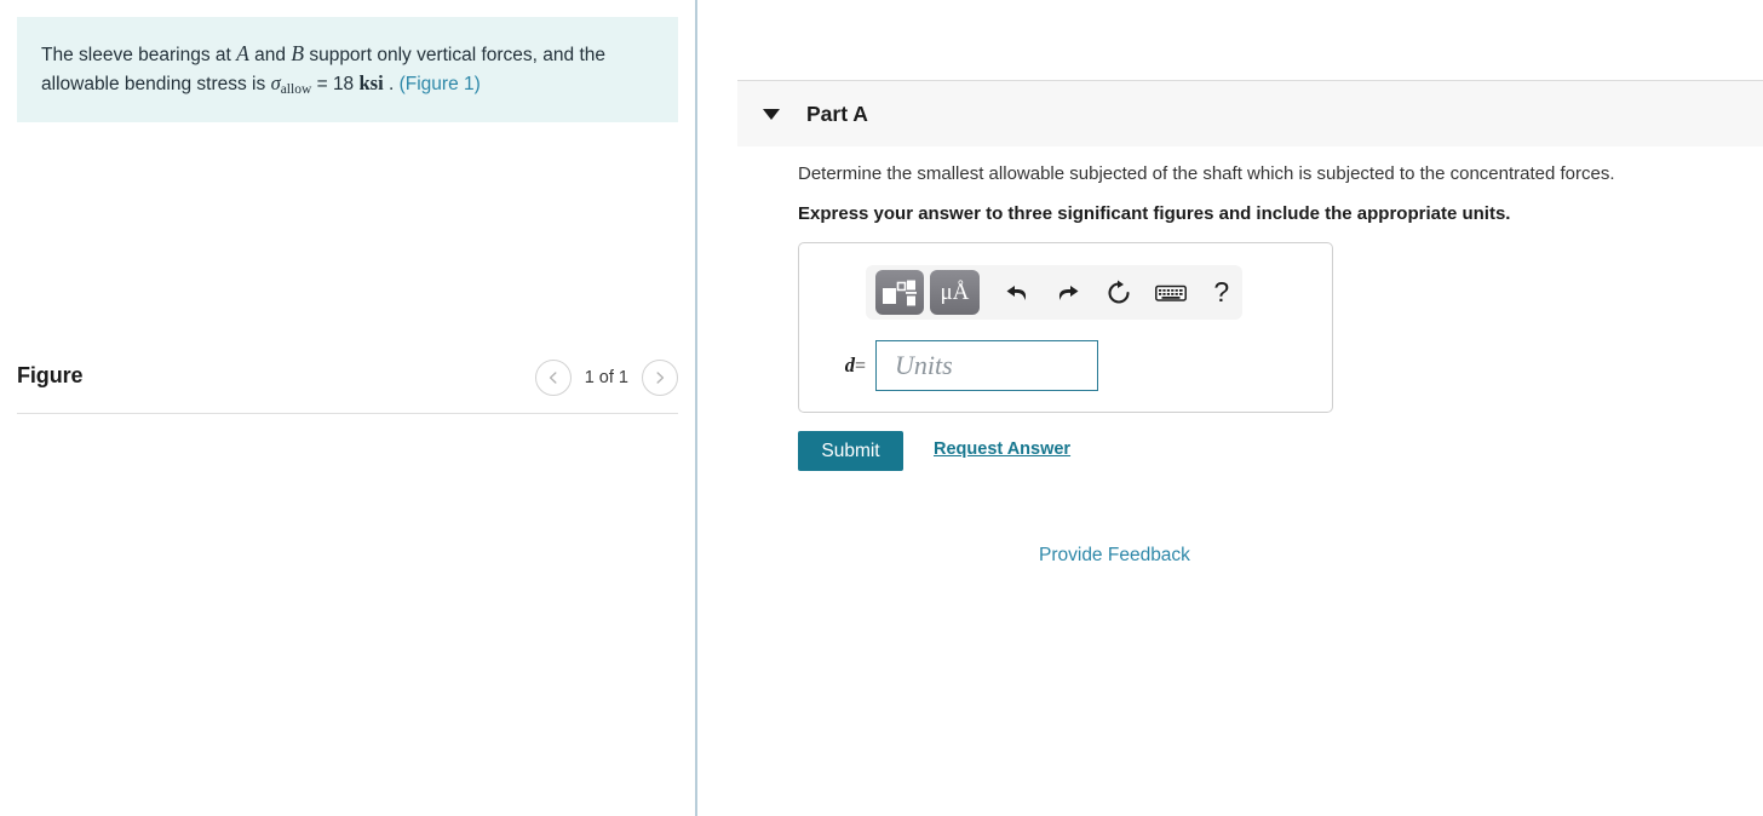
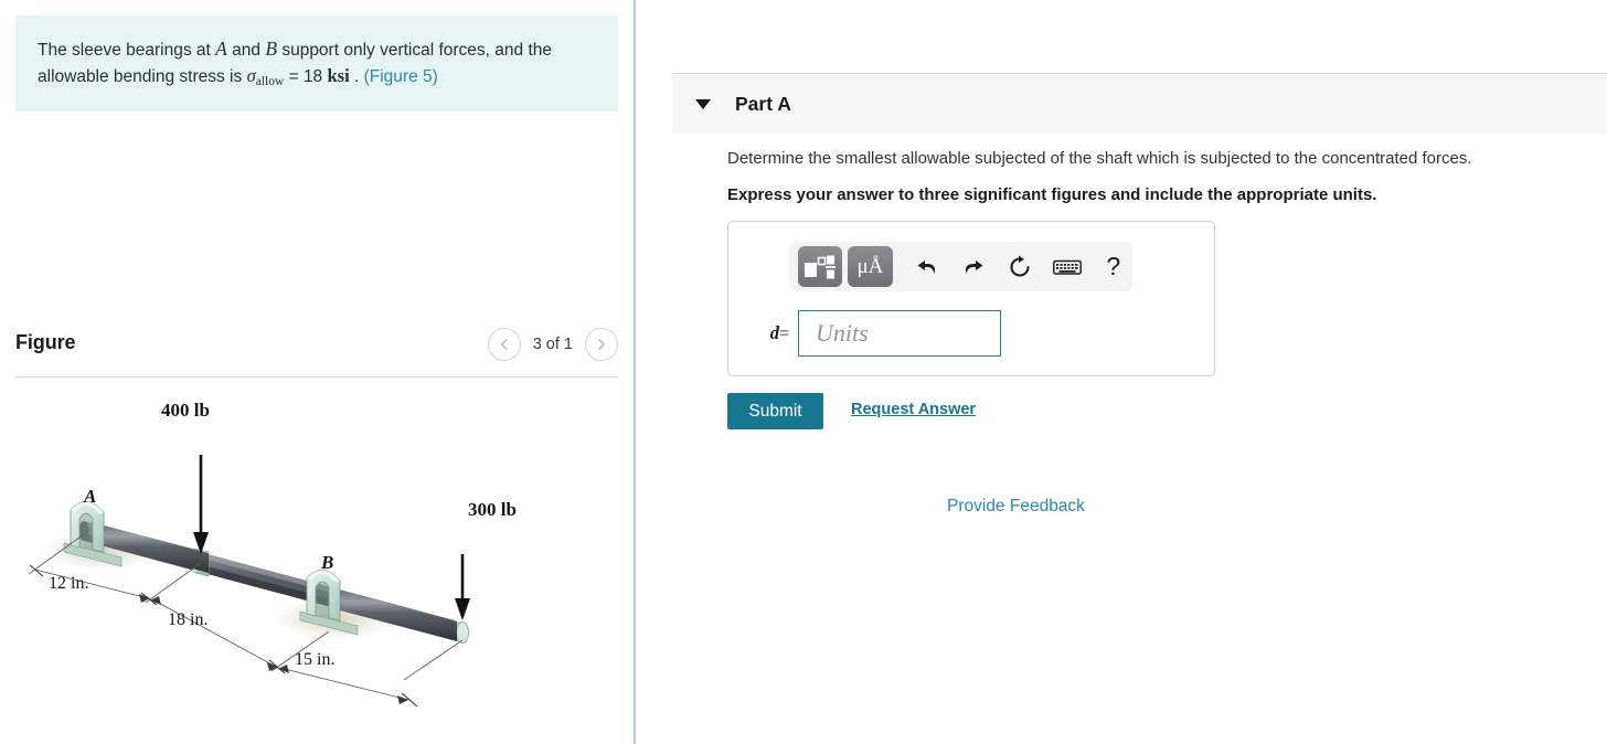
- The sleeve bearings at A and B support only vertical forces, and the allowable bending stress is σallow = 18 ksi . (Figure 1)
+ The sleeve bearings at A and B support only vertical forces, and the allowable bending stress is σallow = 18 ksi . (Figure 5)
  Figure
- 1 of 1
+ 3 of 1
+ 400 lb
+ 300 lb
+ A
+ B
+ 12 in.
+ 18 in.
+ 15 in.
  Part A
  Determine the smallest allowable subjected of the shaft which is subjected to the concentrated forces.
  Express your answer to three significant figures and include the appropriate units.
  μÅ
  ?
  d=
  Units
  Submit
  Request Answer
  Provide Feedback
